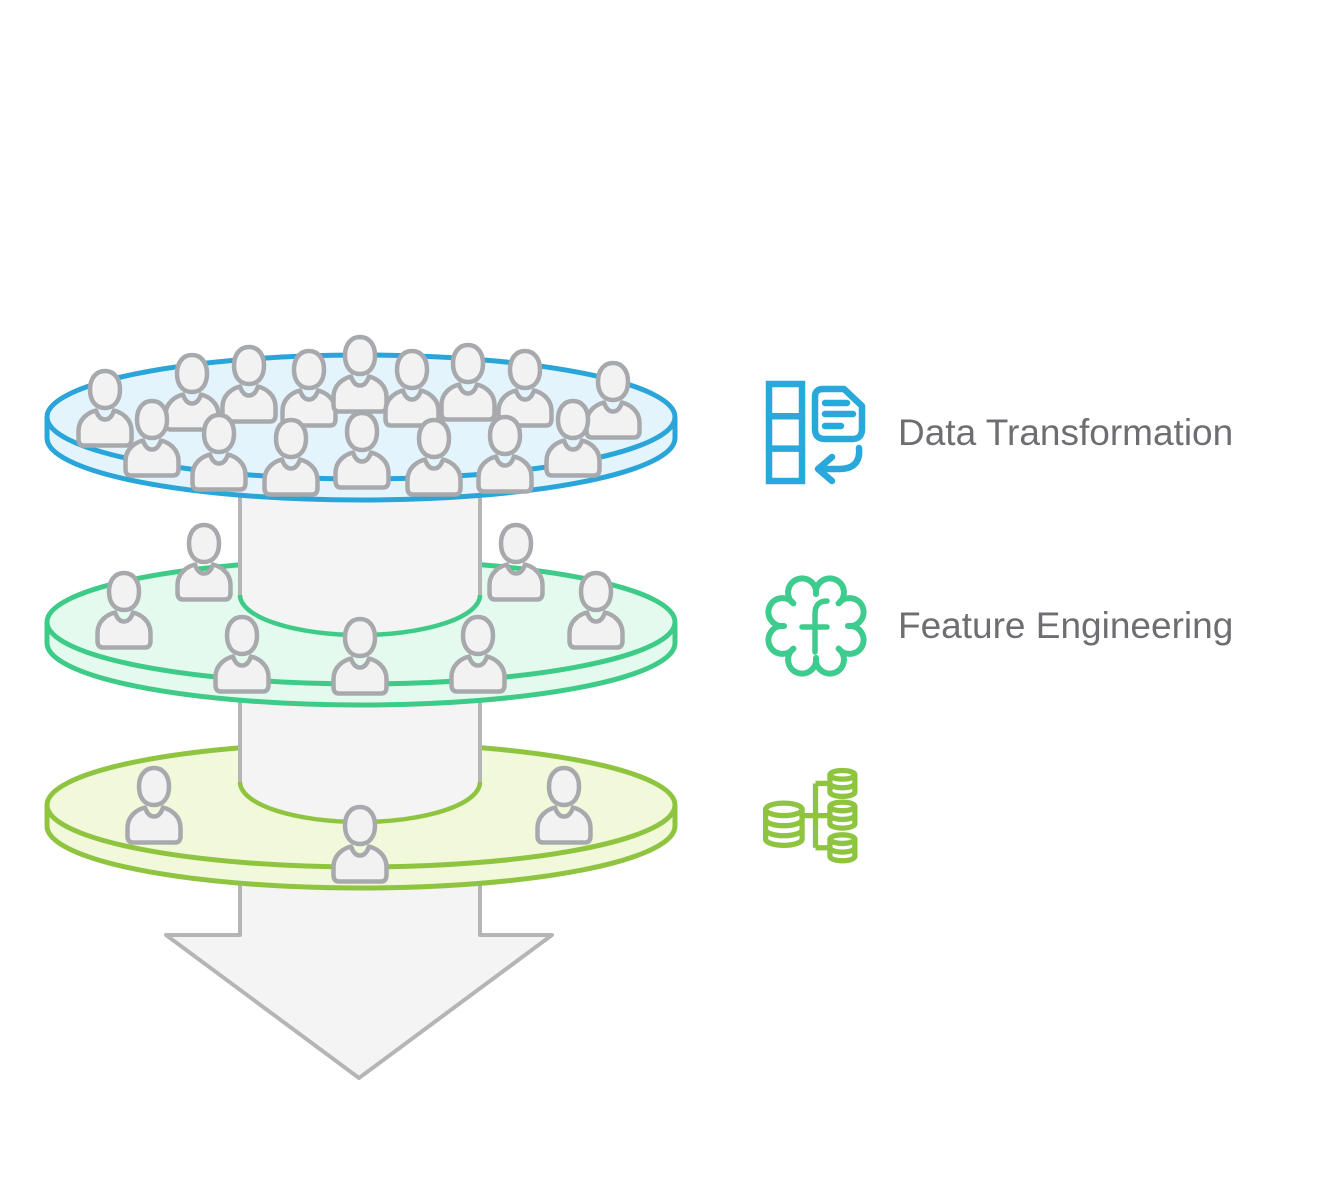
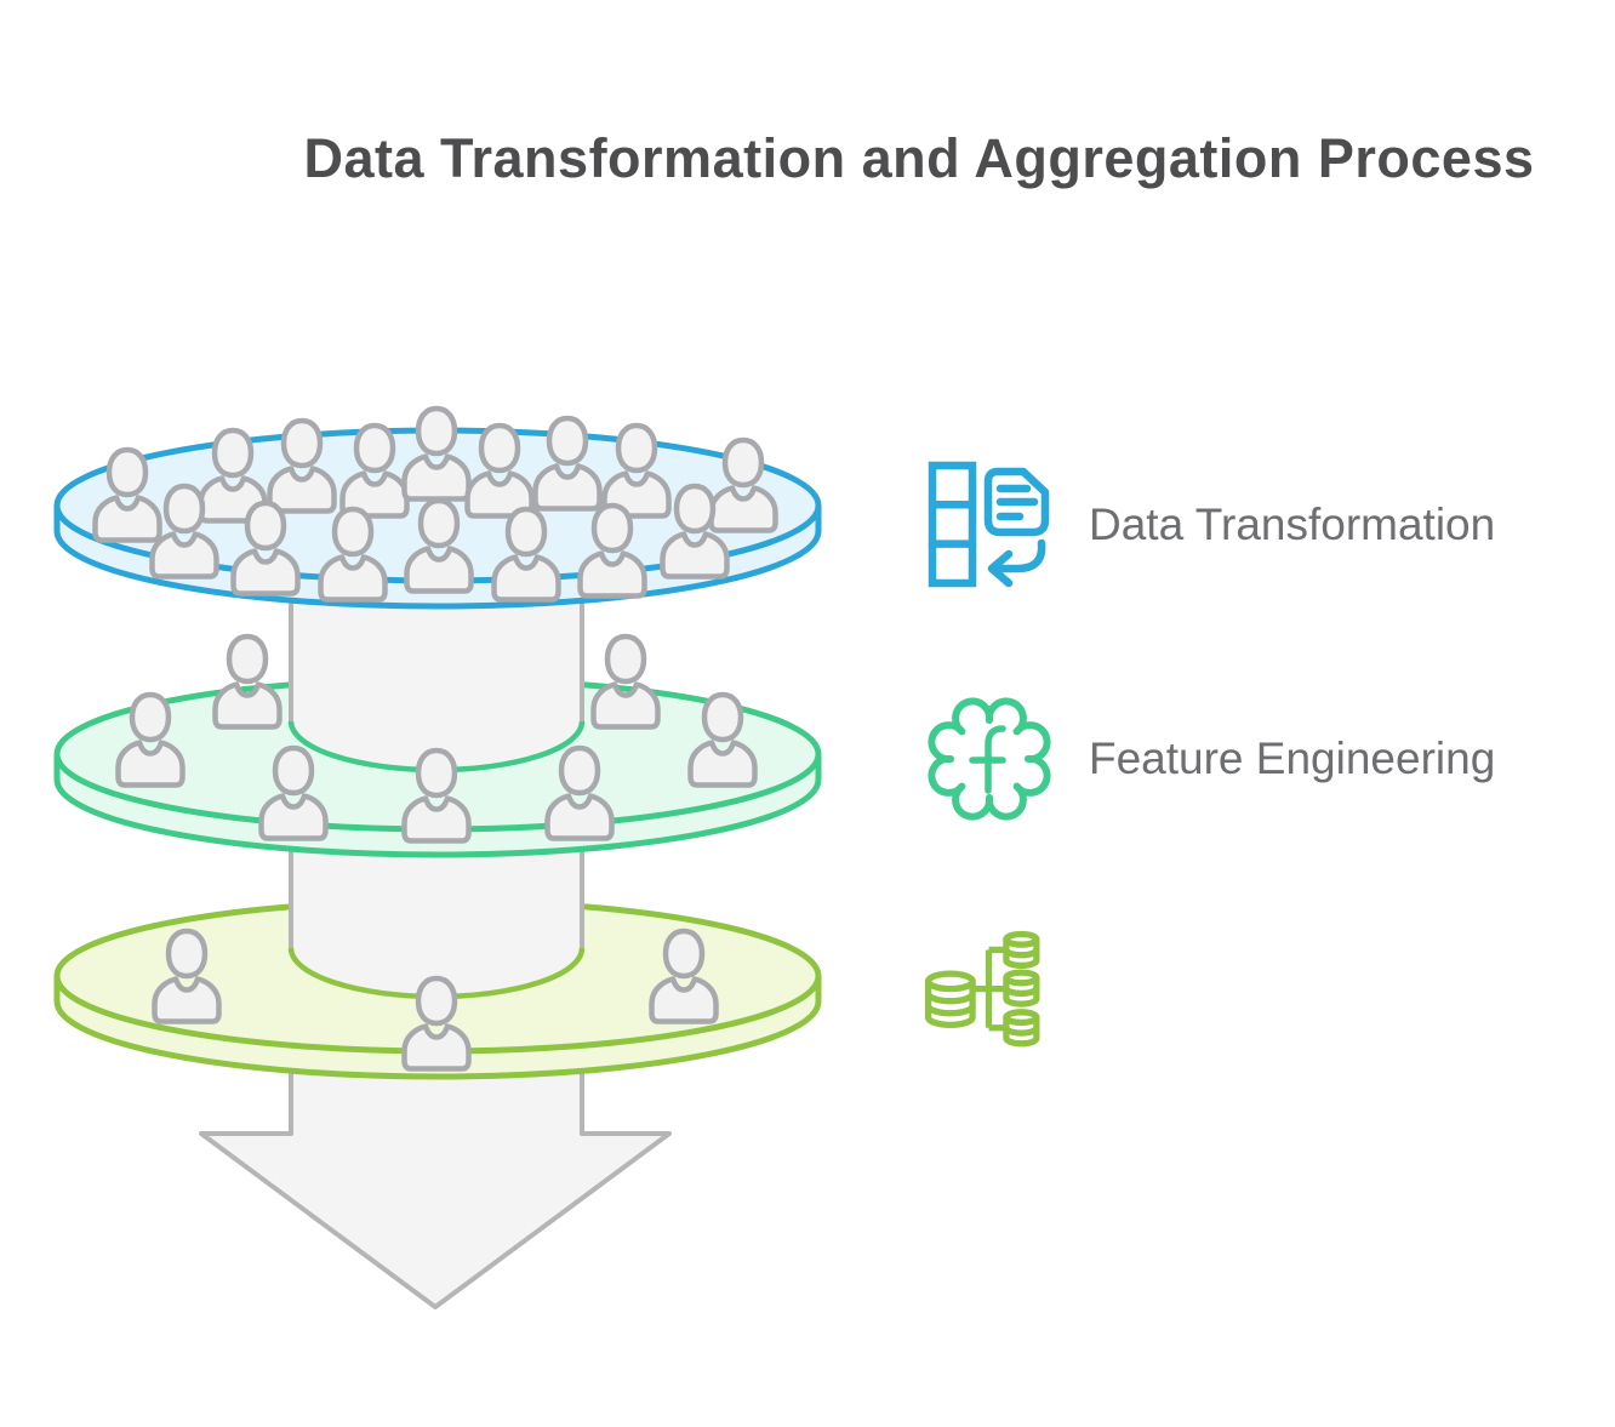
+ Data Transformation and Aggregation Process
  Data Transformation
  Feature Engineering
